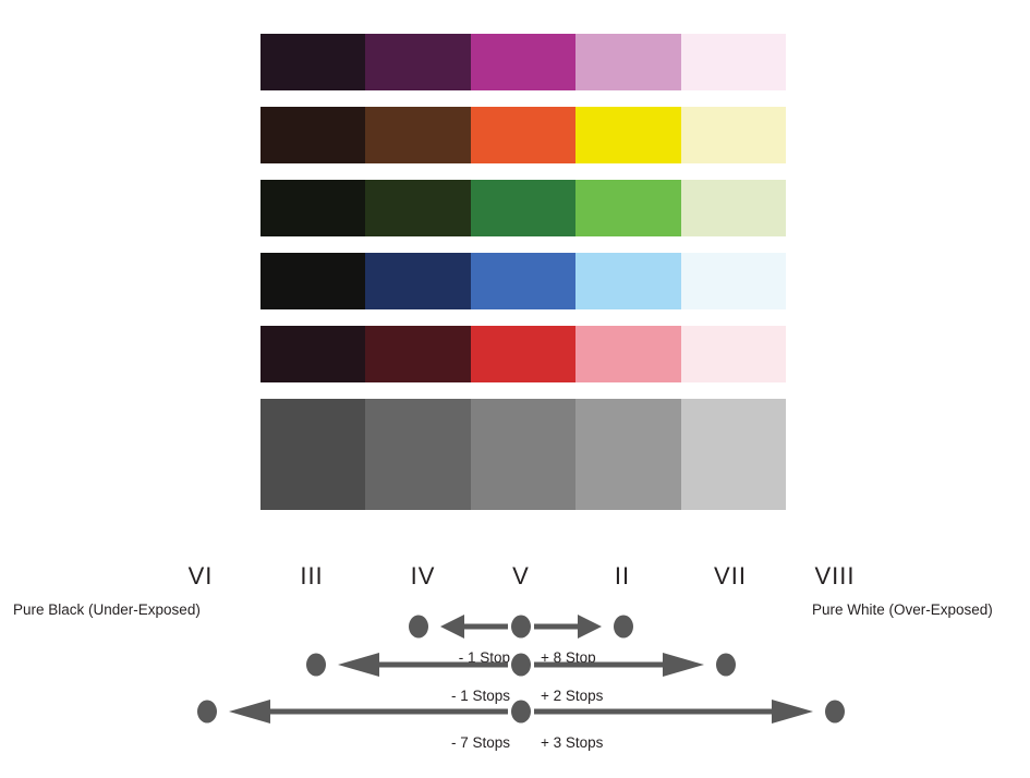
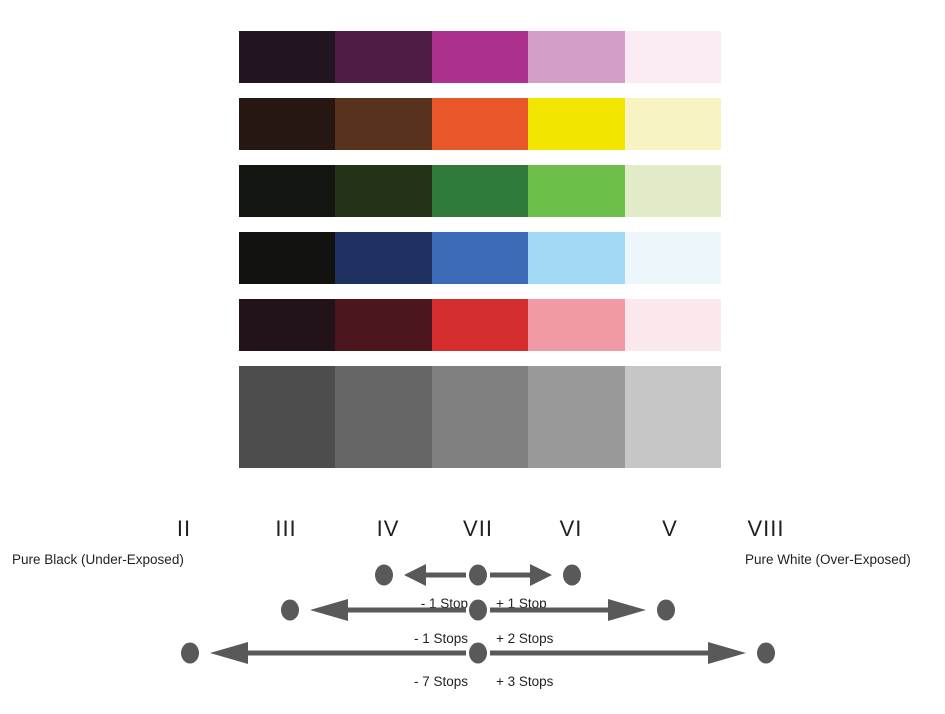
  Pure Black (Under-Exposed)
  Pure White (Over-Exposed)
- VI
+ II
  III
  IV
- V
+ VII
- II
+ VI
- VII
+ V
  VIII
  - 1 Stop
- + 8 Stop
+ + 1 Stop
  - 1 Stops
  + 2 Stops
  - 7 Stops
  + 3 Stops
